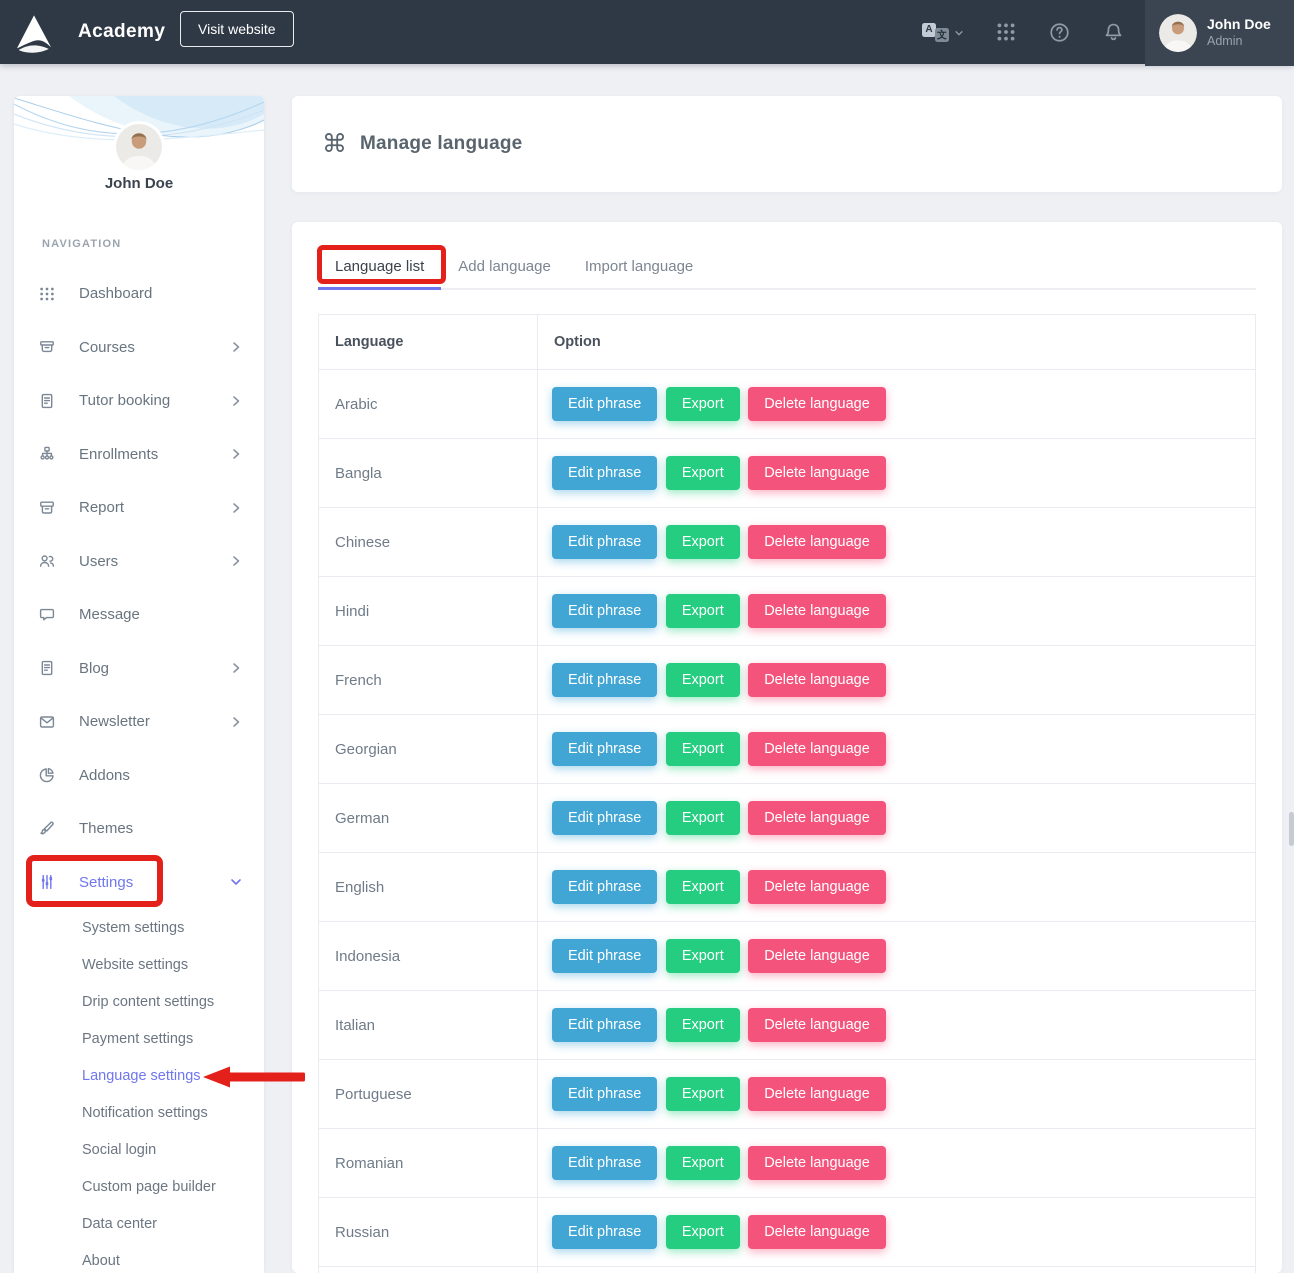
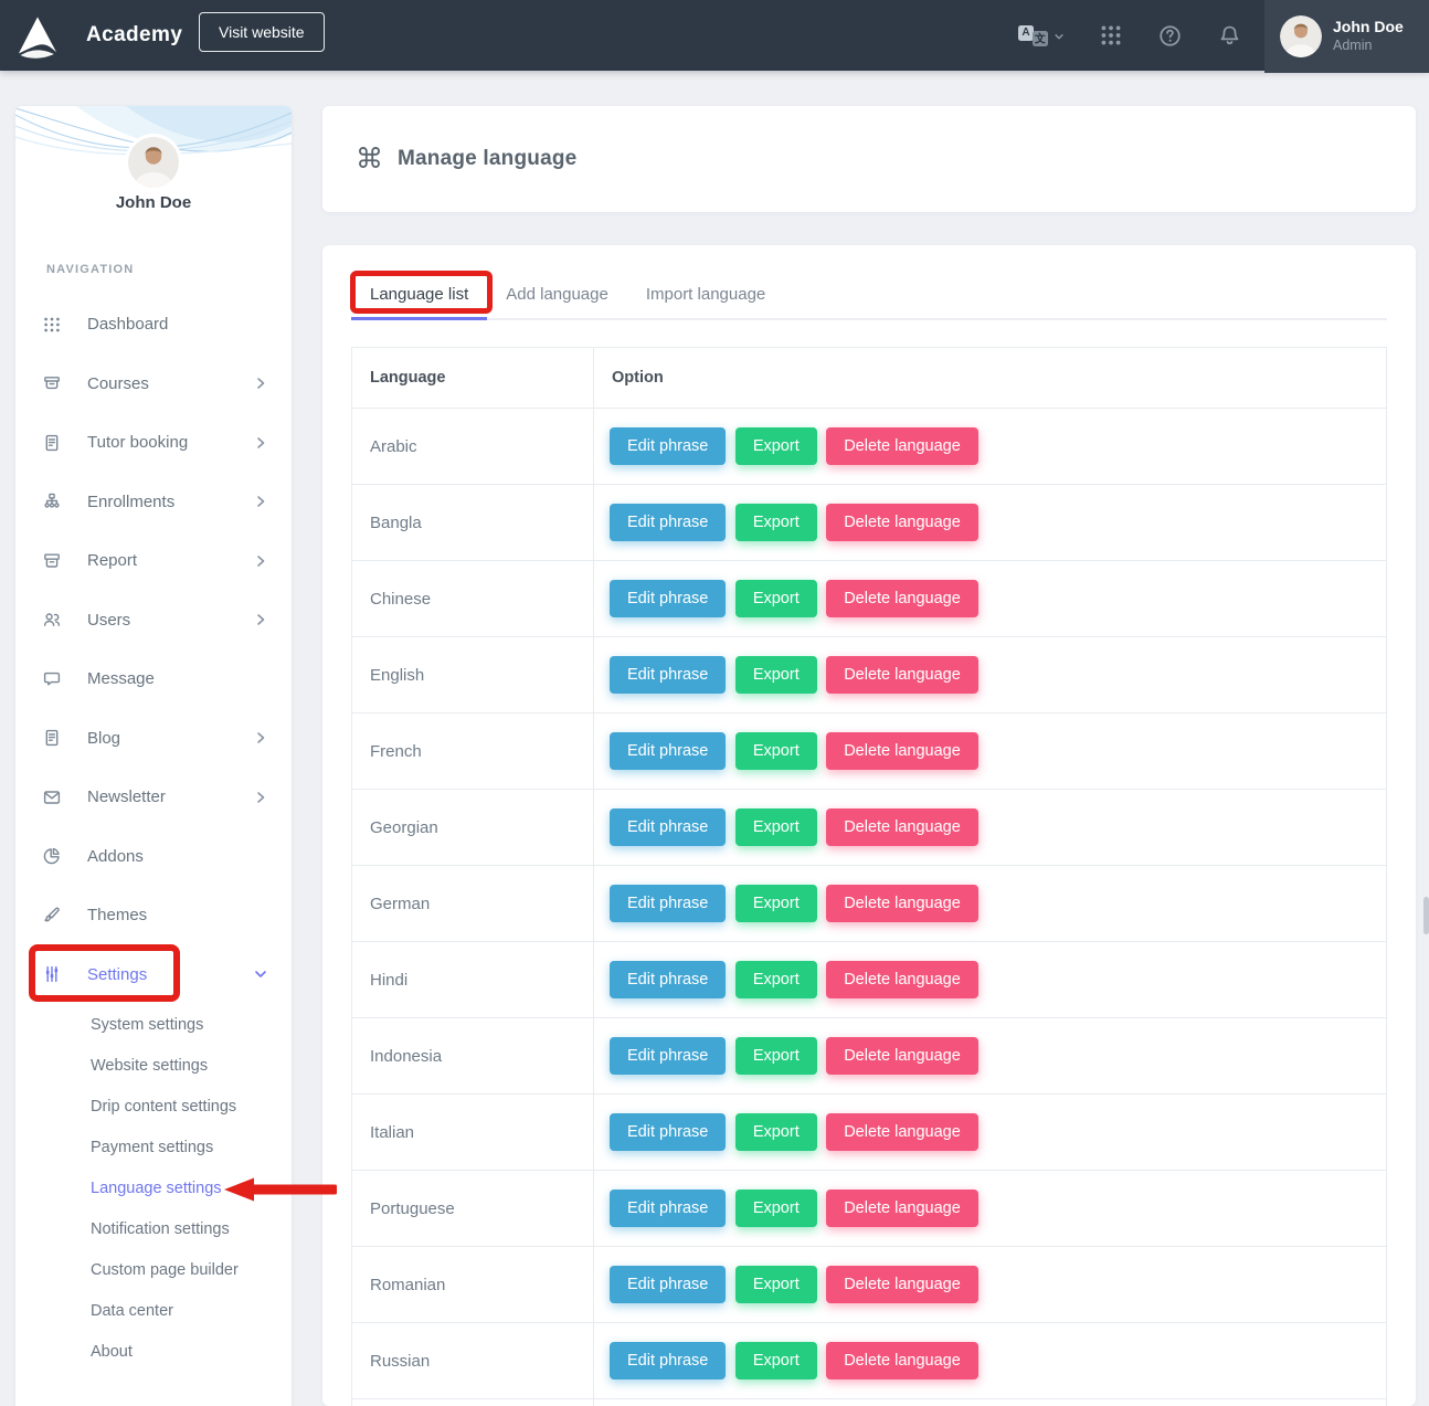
  Academy
  Visit website
  A
  文
  John Doe
  Admin
  John Doe
  NAVIGATION
  Dashboard
  Courses
  Tutor booking
  Enrollments
  Report
  Users
  Message
  Blog
  Newsletter
  Addons
  Themes
  Settings
  System settings
  Website settings
  Drip content settings
  Payment settings
  Language settings
  Notification settings
- Social login
  Custom page builder
  Data center
  About
  ⌘
  Manage language
  Language list
  Add language
  Import language
  Language	Option
  Arabic	Edit phrase Export Delete language
  Bangla	Edit phrase Export Delete language
  Chinese	Edit phrase Export Delete language
- Hindi	Edit phrase Export Delete language
+ English	Edit phrase Export Delete language
  French	Edit phrase Export Delete language
  Georgian	Edit phrase Export Delete language
  German	Edit phrase Export Delete language
- English	Edit phrase Export Delete language
+ Hindi	Edit phrase Export Delete language
  Indonesia	Edit phrase Export Delete language
  Italian	Edit phrase Export Delete language
  Portuguese	Edit phrase Export Delete language
  Romanian	Edit phrase Export Delete language
  Russian	Edit phrase Export Delete language
